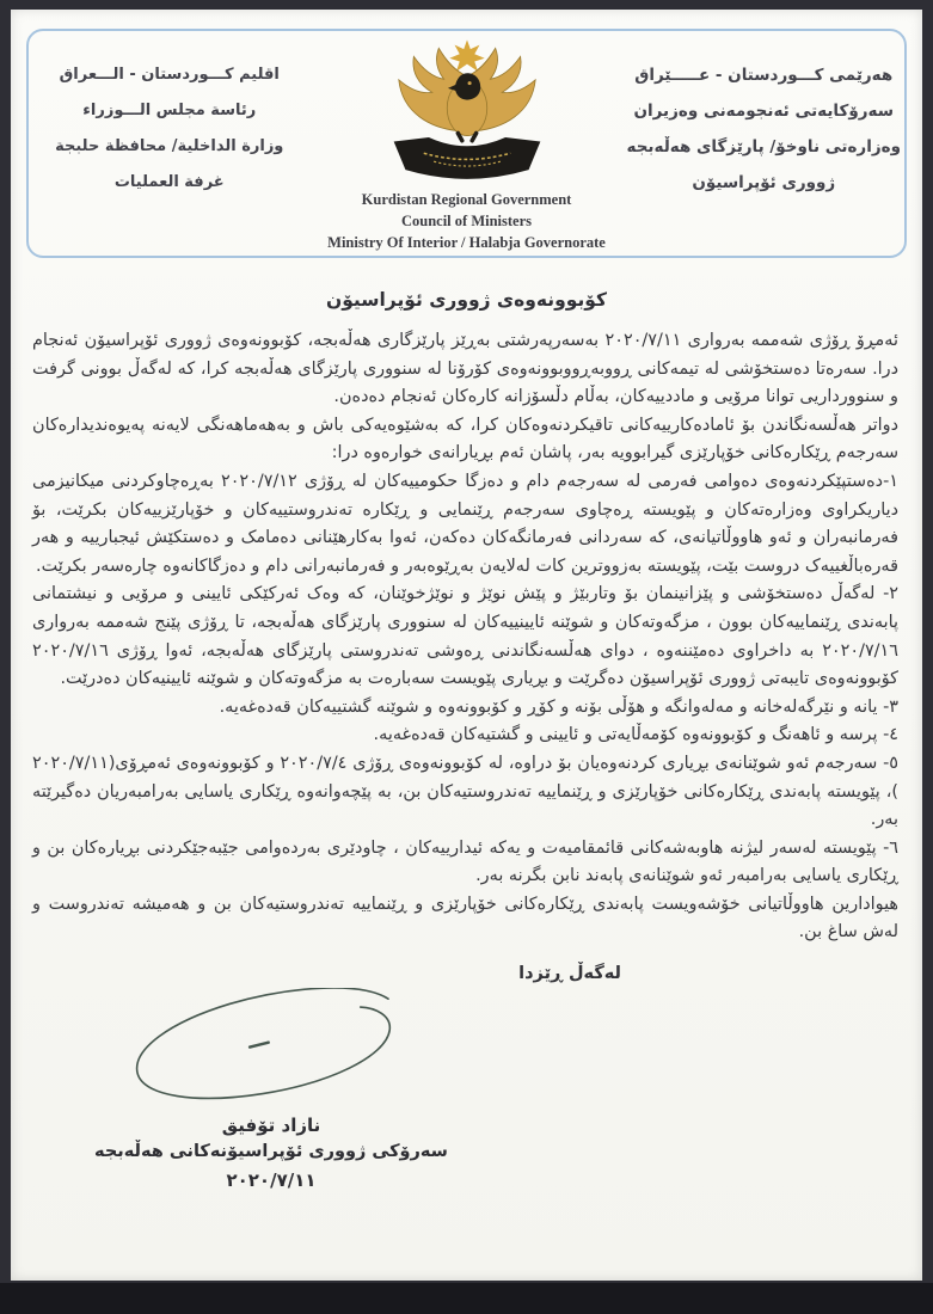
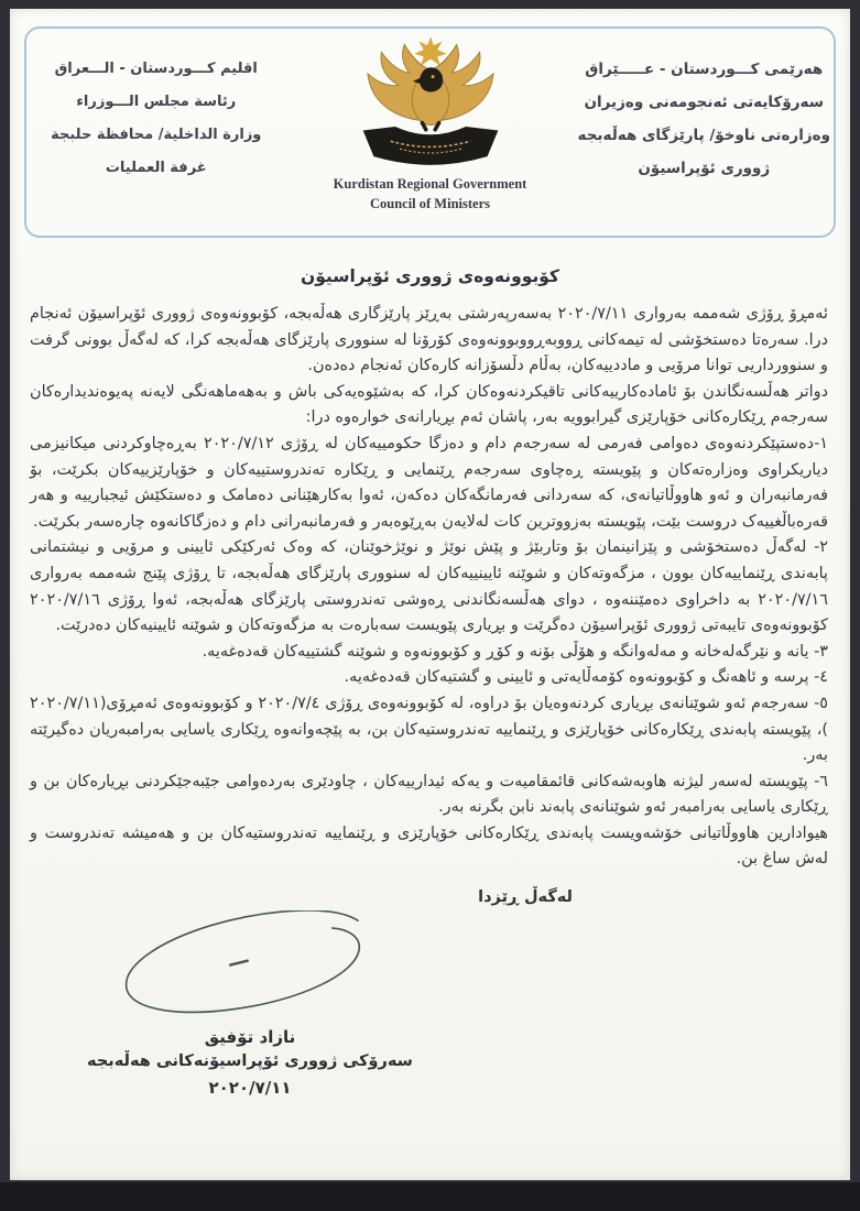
  اقليم كـــوردستان - الـــعراق
  رئاسة مجلس الـــوزراء
  وزارة الداخلية/ محافظة حلبجة
  غرفة العمليات
  Kurdistan Regional Government
  Council of Ministers
- Ministry Of Interior / Halabja Governorate
  هەرێمی کـــوردستان - عـــــێراق
  سەرۆکایەتی ئەنجومەنی وەزیران
  وەزارەتی ناوخۆ/ پارێزگای هەڵەبجە
  ژووری ئۆپراسیۆن
  کۆبوونەوەی ژووری ئۆپراسیۆن
  ئەمڕۆ ڕۆژی شەممە بەرواری ٢٠٢٠/٧/١١ بەسەرپەرشتی بەڕێز پارێزگاری هەڵەبجە، کۆبوونەوەی ژووری ئۆپراسیۆن ئەنجام درا. سەرەتا دەستخۆشی لە تیمەکانی ڕووبەڕووبوونەوەی کۆرۆنا لە سنووری پارێزگای هەڵەبجە کرا، کە لەگەڵ بوونی گرفت و سنوورداریی توانا مرۆیی و ماددییەکان، بەڵام دڵسۆزانە کارەکان ئەنجام دەدەن.
  دواتر هەڵسەنگاندن بۆ ئامادەکارییەکانی تاقیکردنەوەکان کرا، کە بەشێوەیەکی باش و بەهەماهەنگی لایەنە پەیوەندیدارەکان سەرجەم ڕێکارەکانی خۆپارێزی گیرابوویە بەر، پاشان ئەم بڕیارانەی خوارەوە درا:
  ١-دەستپێکردنەوەی دەوامی فەرمی لە سەرجەم دام و دەزگا حکومییەکان لە ڕۆژی ٢٠٢٠/٧/١٢ بەڕەچاوکردنی میکانیزمی دیاریکراوی وەزارەتەکان و پێویستە ڕەچاوی سەرجەم ڕێنمایی و ڕێکارە تەندروستییەکان و خۆپارێزییەکان بکرێت، بۆ فەرمانبەران و ئەو هاووڵاتیانەی، کە سەردانی فەرمانگەکان دەکەن، ئەوا بەکارهێنانی دەمامک و دەستکێش ئیجبارییە و هەر قەرەباڵغییەک دروست بێت، پێویستە بەزووترین کات لەلایەن بەڕێوەبەر و فەرمانبەرانی دام و دەزگاکانەوە چارەسەر بکرێت.
  ٢- لەگەڵ دەستخۆشی و پێزانینمان بۆ وتاربێژ و پێش نوێژ و نوێژخوێنان، کە وەک ئەرکێکی ئایینی و مرۆیی و نیشتمانی پابەندی ڕێنماییەکان بوون ، مزگەوتەکان و شوێنە ئایینییەکان لە سنووری پارێزگای هەڵەبجە، تا ڕۆژی پێنج شەممە بەرواری ٢٠٢٠/٧/١٦ بە داخراوی دەمێننەوە ، دوای هەڵسەنگاندنی ڕەوشی تەندروستی پارێزگای هەڵەبجە، ئەوا ڕۆژی ٢٠٢٠/٧/١٦ کۆبوونەوەی تایبەتی ژووری ئۆپراسیۆن دەگرێت و بڕیاری پێویست سەبارەت بە مزگەوتەکان و شوێنە ئایینیەکان دەدرێت.
  ٣- یانە و نێرگەلەخانە و مەلەوانگە و هۆڵی بۆنە و کۆڕ و کۆبوونەوە و شوێنە گشتییەکان قەدەغەیە.
  ٤- پرسە و ئاهەنگ و کۆبوونەوە کۆمەڵایەتی و ئایینی و گشتیەکان قەدەغەیە.
  ٥- سەرجەم ئەو شوێنانەی بڕیاری کردنەوەیان بۆ دراوە، لە کۆبوونەوەی ڕۆژی ٢٠٢٠/٧/٤ و کۆبوونەوەی ئەمڕۆی(٢٠٢٠/٧/١١ )، پێویستە پابەندی ڕێکارەکانی خۆپارێزی و ڕێنماییە تەندروستیەکان بن، بە پێچەوانەوە ڕێکاری یاسایی بەرامبەریان دەگیرێتە بەر.
  ٦- پێویستە لەسەر لیژنە هاوبەشەکانی قائمقامیەت و یەکە ئیدارییەکان ، چاودێری بەردەوامی جێبەجێکردنی بڕیارەکان بن و ڕێکاری یاسایی بەرامبەر ئەو شوێنانەی پابەند نابن بگرنە بەر.
  هیوادارین هاووڵاتیانی خۆشەویست پابەندی ڕێکارەکانی خۆپارێزی و ڕێنماییە تەندروستیەکان بن و هەمیشە تەندروست و لەش ساغ بن.
  لەگەڵ ڕێزدا
  نازاد تۆفیق
  سەرۆکی ژووری ئۆپراسیۆنەکانی هەڵەبجە
  ٢٠٢٠/٧/١١
